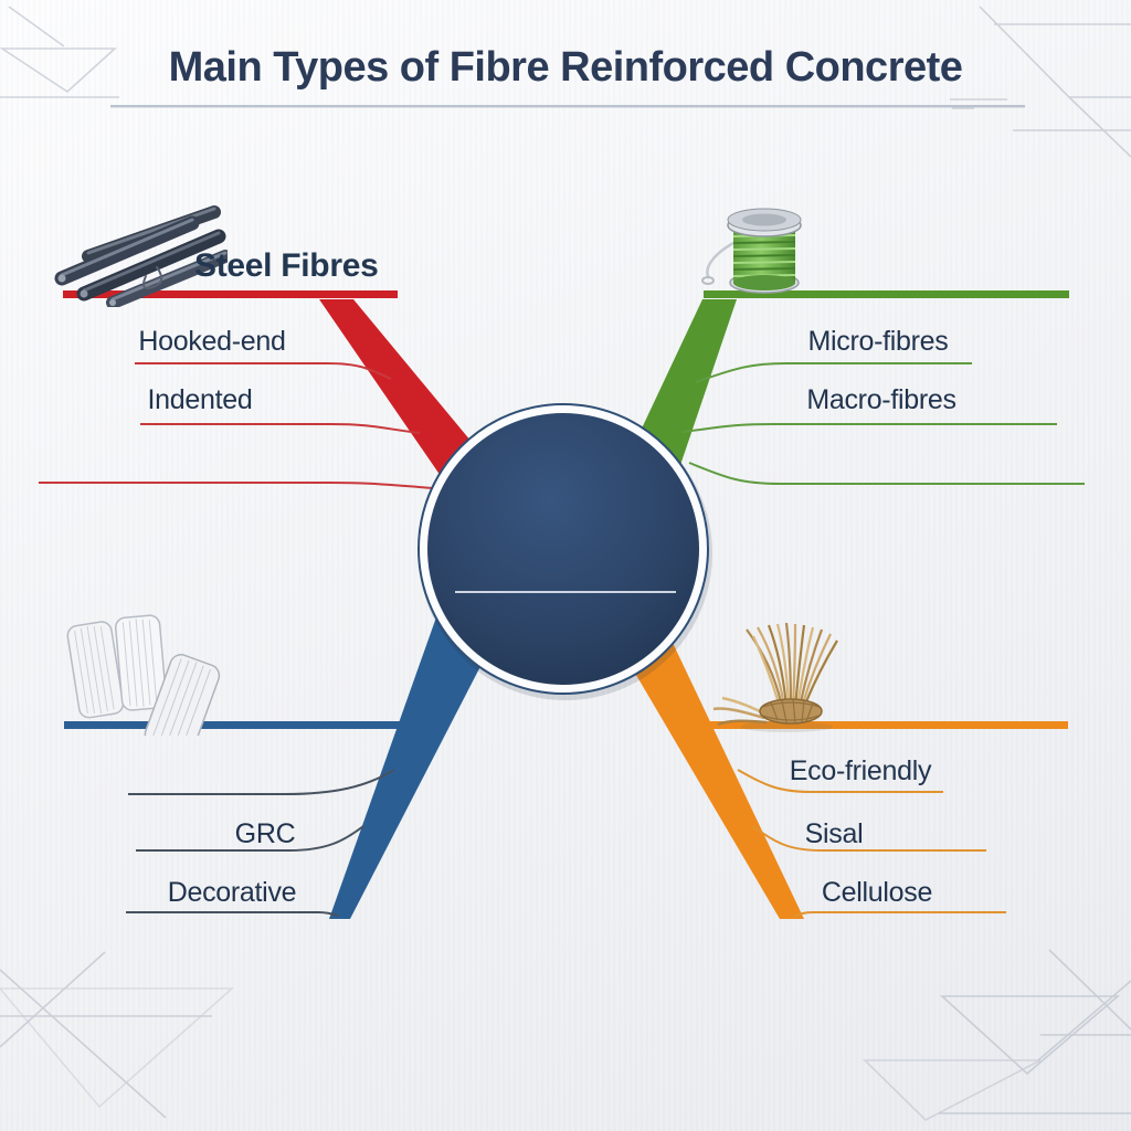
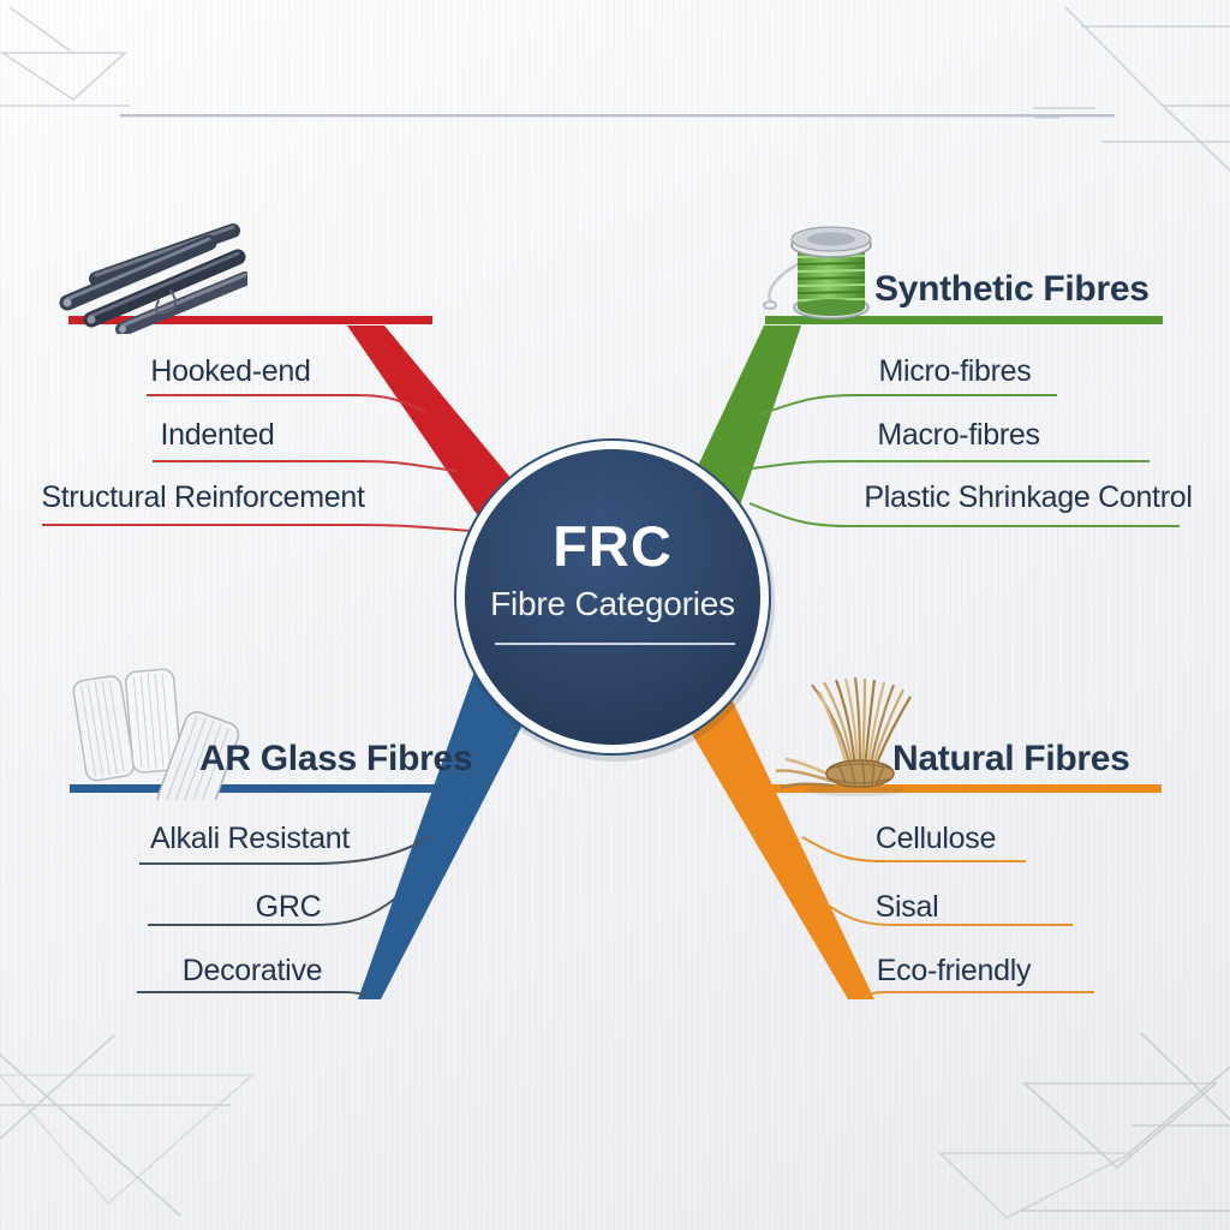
- Main Types of Fibre Reinforced Concrete
- Steel Fibres
  Hooked-end
  Indented
+ Structural Reinforcement
+ Synthetic Fibres
  Micro-fibres
  Macro-fibres
+ Plastic Shrinkage Control
+ AR Glass Fibres
+ Alkali Resistant
  GRC
  Decorative
+ Natural Fibres
- Eco-friendly
+ Cellulose
  Sisal
- Cellulose
+ Eco-friendly
+ FRC
+ Fibre Categories
